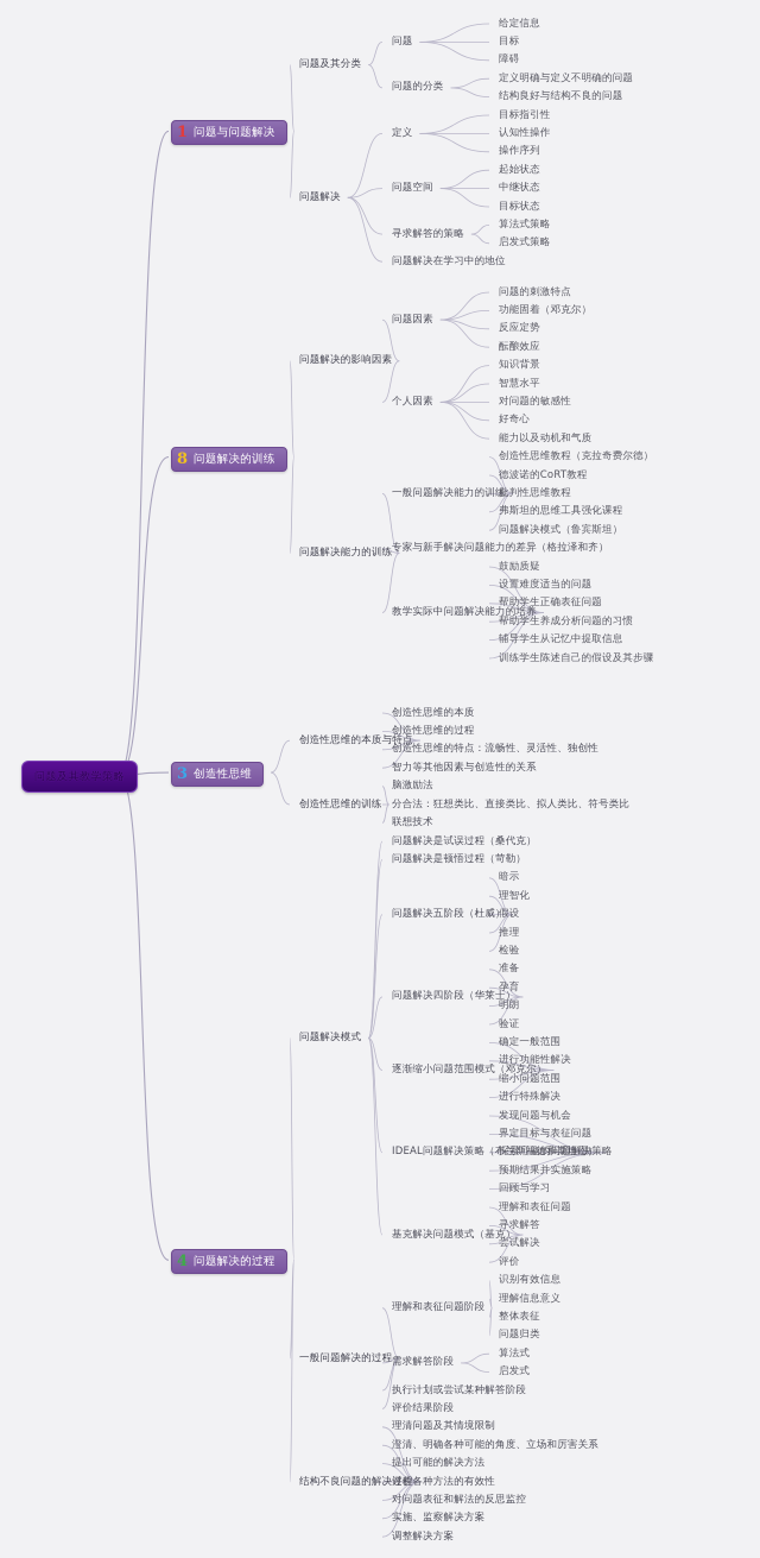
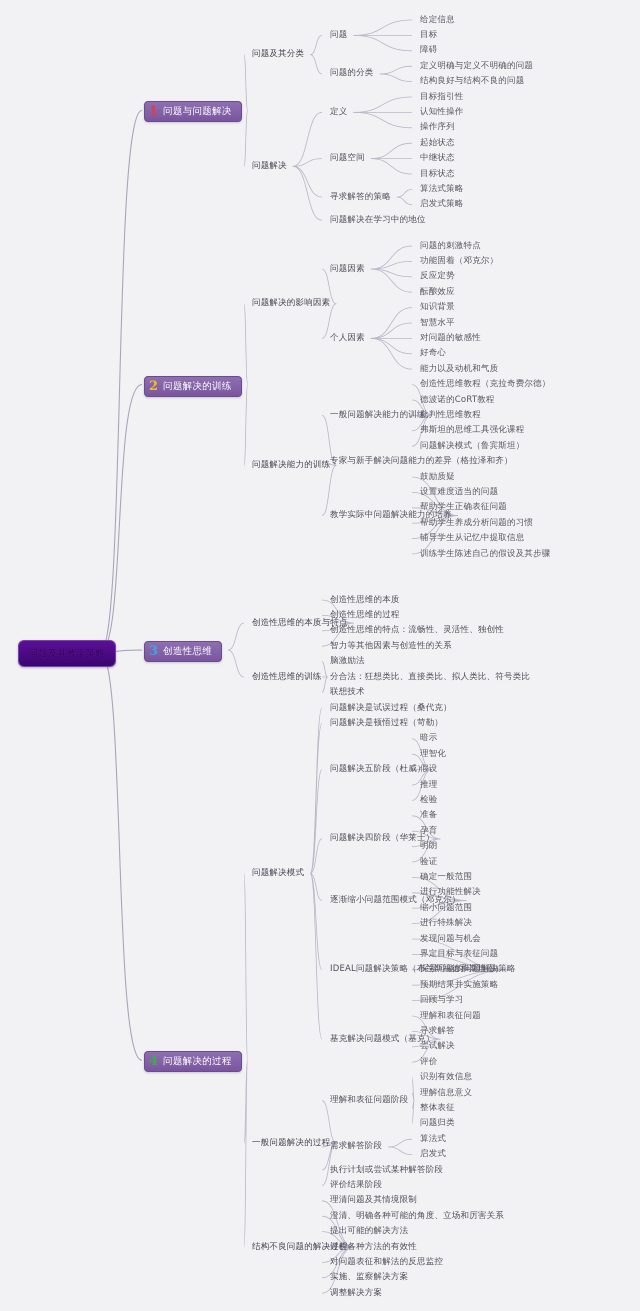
  问题及其教学策略
  1
  问题与问题解决
- 8
+ 2
  问题解决的训练
  3
  创造性思维
  4
  问题解决的过程
  问题及其分类
  问题
  给定信息
  目标
  障碍
  问题的分类
  定义明确与定义不明确的问题
  结构良好与结构不良的问题
  问题解决
  定义
  目标指引性
  认知性操作
  操作序列
  问题空间
  起始状态
  中继状态
  目标状态
  寻求解答的策略
  算法式策略
  启发式策略
  问题解决在学习中的地位
  问题解决的影响因素
  问题因素
  问题的刺激特点
  功能固着（邓克尔）
  反应定势
  酝酿效应
  个人因素
  知识背景
  智慧水平
  对问题的敏感性
  好奇心
  能力以及动机和气质
  问题解决能力的训练
  一般问题解决能力的训练
  创造性思维教程（克拉奇费尔德）
  德波诺的CoRT教程
  批判性思维教程
  弗斯坦的思维工具强化课程
  问题解决模式（鲁宾斯坦）
  专家与新手解决问题能力的差异（格拉泽和齐）
  教学实际中问题解决能力的培养
  鼓励质疑
  设置难度适当的问题
  帮助学生正确表征问题
  帮助学生养成分析问题的习惯
  辅导学生从记忆中提取信息
  训练学生陈述自己的假设及其步骤
  创造性思维的本质与特点
  创造性思维的本质
  创造性思维的过程
  创造性思维的特点：流畅性、灵活性、独创性
  智力等其他因素与创造性的关系
  创造性思维的训练
  脑激励法
  分合法：狂想类比、直接类比、拟人类比、符号类比
  联想技术
  问题解决模式
  问题解决是试误过程（桑代克）
  问题解决是顿悟过程（苛勒）
  问题解决五阶段（杜威）
  暗示
  理智化
  假设
  推理
  检验
  问题解决四阶段（华莱士）
  准备
  孕育
  明朗
  验证
  逐渐缩小问题范围模式（邓克尔）
  确定一般范围
  进行功能性解决
  缩小问题范围
  进行特殊解决
  IDEAL问题解决策略（布兰斯福德和斯坦恩）
  发现问题与机会
  界定目标与表征问题
  探索可能的问题解决策略
  预期结果并实施策略
  回顾与学习
  基克解决问题模式（基克）
  理解和表征问题
  寻求解答
  尝试解决
  评价
  一般问题解决的过程
  理解和表征问题阶段
  识别有效信息
  理解信息意义
  整体表征
  问题归类
  需求解答阶段
  算法式
  启发式
  执行计划或尝试某种解答阶段
  评价结果阶段
  结构不良问题的解决过程
  理清问题及其情境限制
  澄清、明确各种可能的角度、立场和厉害关系
  提出可能的解决方法
  评价各种方法的有效性
  对问题表征和解法的反思监控
  实施、监察解决方案
  调整解决方案
